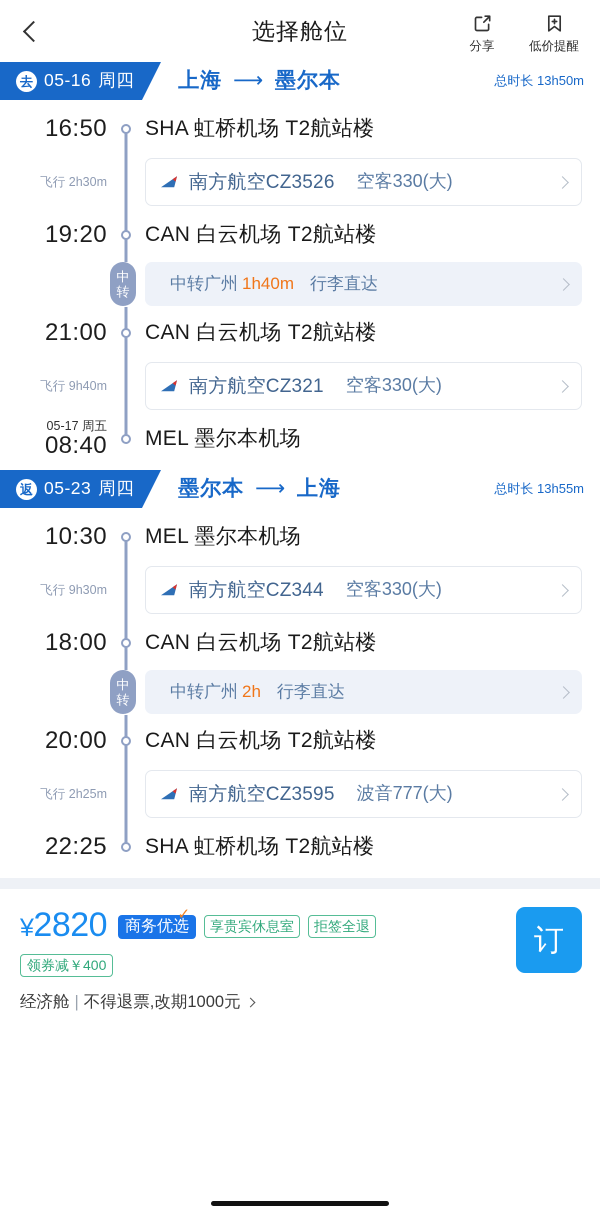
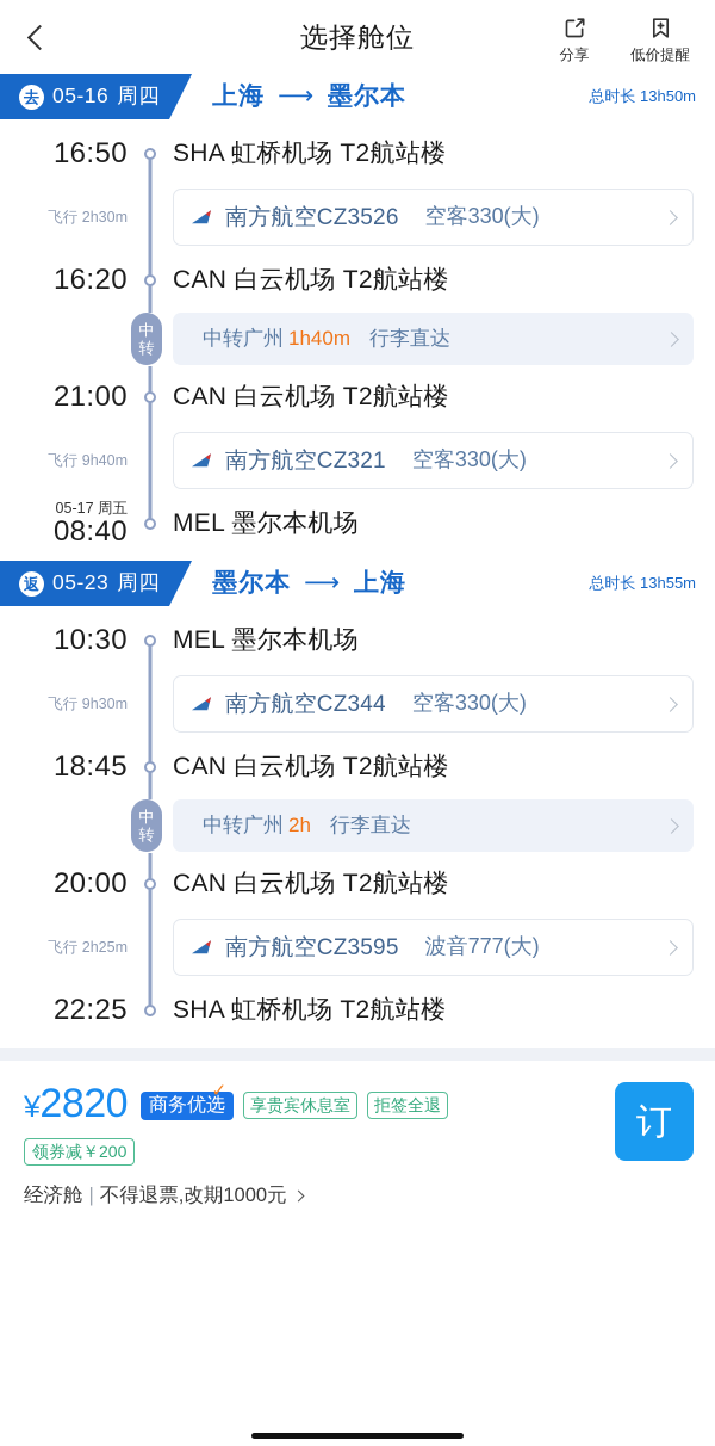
  选择舱位
  分享
  低价提醒
  去
  05-16 周四
  上海 ⟶ 墨尔本
  总时长 13h50m
  16:50
  SHA 虹桥机场 T2航站楼
  飞行 2h30m
  南方航空CZ3526
  空客330(大)
- 19:20
+ 16:20
  CAN 白云机场 T2航站楼
  中
  转
  中转广州 1h40m
  行李直达
  21:00
  CAN 白云机场 T2航站楼
  飞行 9h40m
  南方航空CZ321
  空客330(大)
  05-17 周五
  08:40
  MEL 墨尔本机场
  返
  05-23 周四
  墨尔本 ⟶ 上海
  总时长 13h55m
  10:30
  MEL 墨尔本机场
  飞行 9h30m
  南方航空CZ344
  空客330(大)
- 18:00
+ 18:45
  CAN 白云机场 T2航站楼
  中
  转
  中转广州 2h
  行李直达
  20:00
  CAN 白云机场 T2航站楼
  飞行 2h25m
  南方航空CZ3595
  波音777(大)
  22:25
  SHA 虹桥机场 T2航站楼
  ¥2820
  商务优选
  ✓
  享贵宾休息室
  拒签全退
- 领券减￥400
+ 领券减￥200
  订
  经济舱
  |
  不得退票,改期1000元
